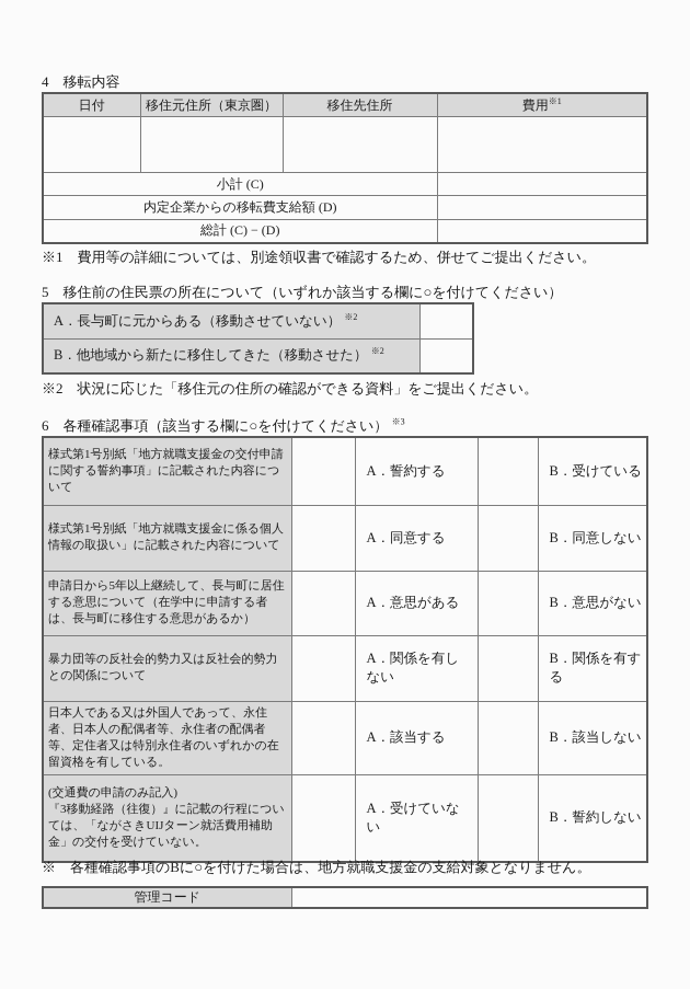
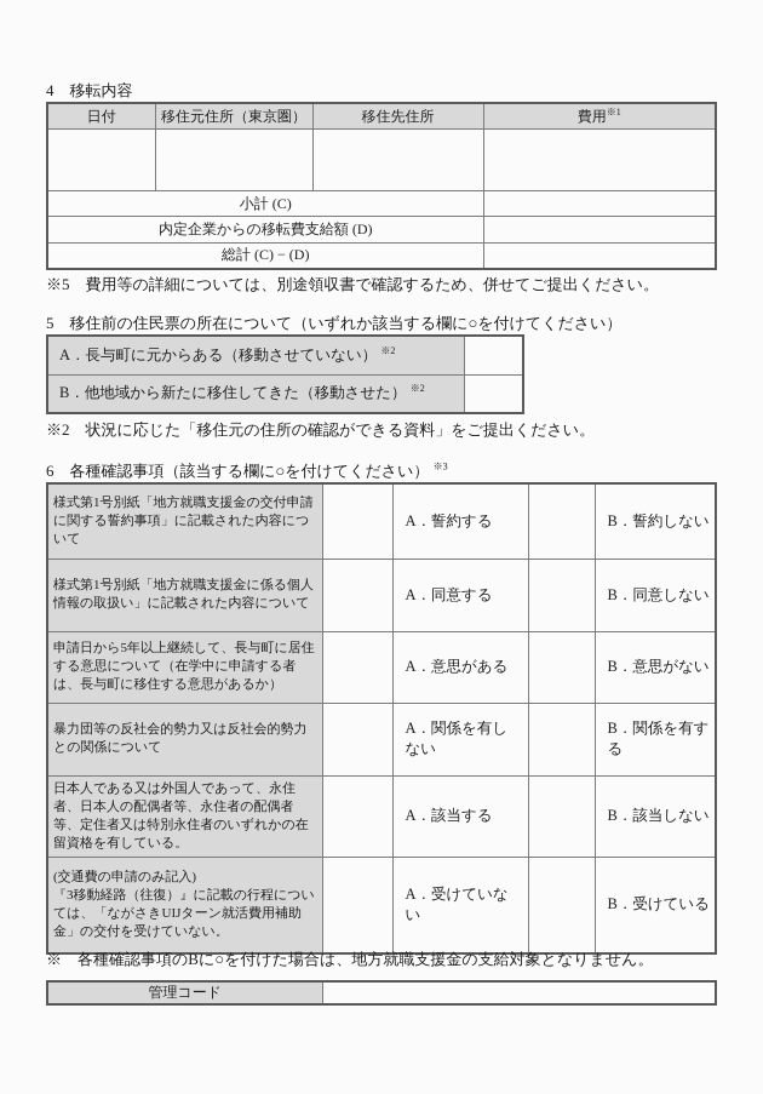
  4 移転内容
  日付	移住元住所（東京圏）	移住先住所	費用※1
  小計 (C)
  内定企業からの移転費支給額 (D)
  総計 (C) − (D)
- ※1 費用等の詳細については、別途領収書で確認するため、併せてご提出ください。
+ ※5 費用等の詳細については、別途領収書で確認するため、併せてご提出ください。
  5 移住前の住民票の所在について（いずれか該当する欄に○を付けてください）
  A．長与町に元からある（移動させていない） ※2
  B．他地域から新たに移住してきた（移動させた） ※2
  ※2 状況に応じた「移住元の住所の確認ができる資料」をご提出ください。
  6 各種確認事項（該当する欄に○を付けてください） ※3
- 様式第1号別紙「地方就職支援金の交付申請に関する誓約事項」に記載された内容について		A．誓約する		B．受けている
+ 様式第1号別紙「地方就職支援金の交付申請に関する誓約事項」に記載された内容について		A．誓約する		B．誓約しない
  様式第1号別紙「地方就職支援金に係る個人情報の取扱い」に記載された内容について		A．同意する		B．同意しない
  申請日から5年以上継続して、長与町に居住する意思について（在学中に申請する者は、長与町に移住する意思があるか）		A．意思がある		B．意思がない
  暴力団等の反社会的勢力又は反社会的勢力との関係について		A．関係を有しない		B．関係を有する
  日本人である又は外国人であって、永住者、日本人の配偶者等、永住者の配偶者等、定住者又は特別永住者のいずれかの在留資格を有している。		A．該当する		B．該当しない
- (交通費の申請のみ記入) 『3移動経路（往復）』に記載の行程については、「ながさきUIJターン就活費用補助金」の交付を受けていない。		A．受けていない		B．誓約しない
+ (交通費の申請のみ記入) 『3移動経路（往復）』に記載の行程については、「ながさきUIJターン就活費用補助金」の交付を受けていない。		A．受けていない		B．受けている
  ※ 各種確認事項のBに○を付けた場合は、地方就職支援金の支給対象となりません。
  管理コード
